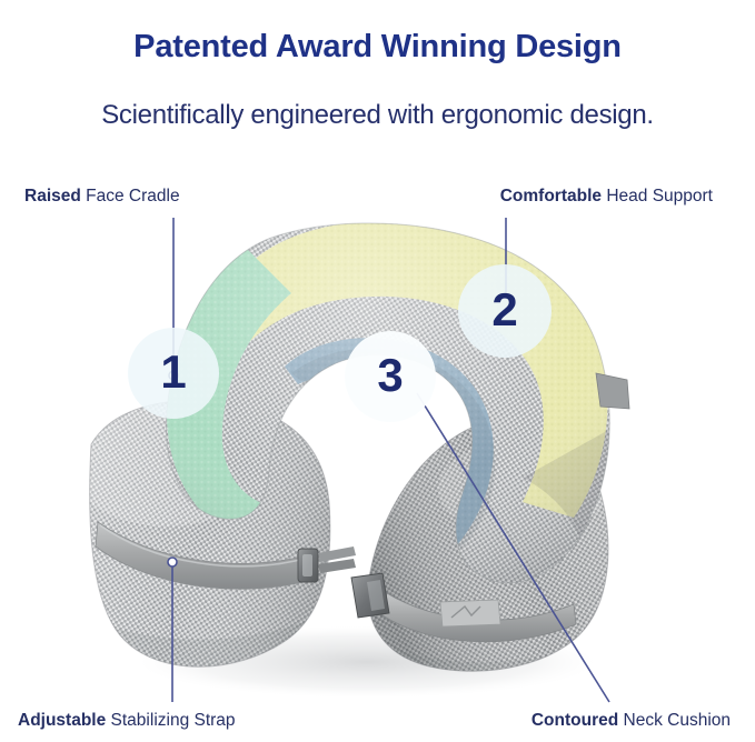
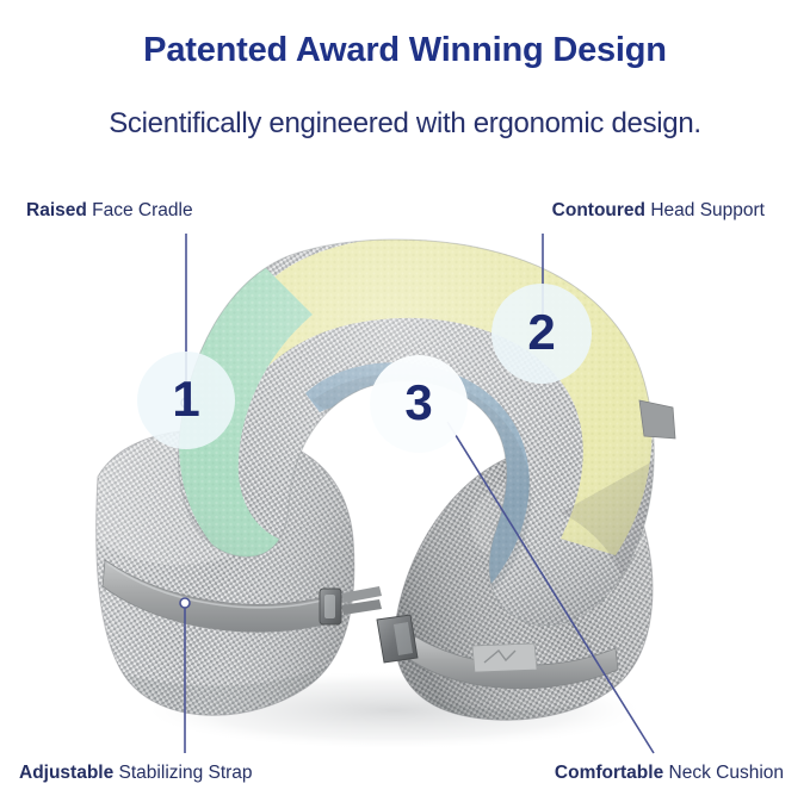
  Patented Award Winning Design
  Scientifically engineered with ergonomic design.
  1
  2
  3
  Raised Face Cradle
- Comfortable Head Support
+ Contoured Head Support
  Adjustable Stabilizing Strap
- Contoured Neck Cushion
+ Comfortable Neck Cushion
